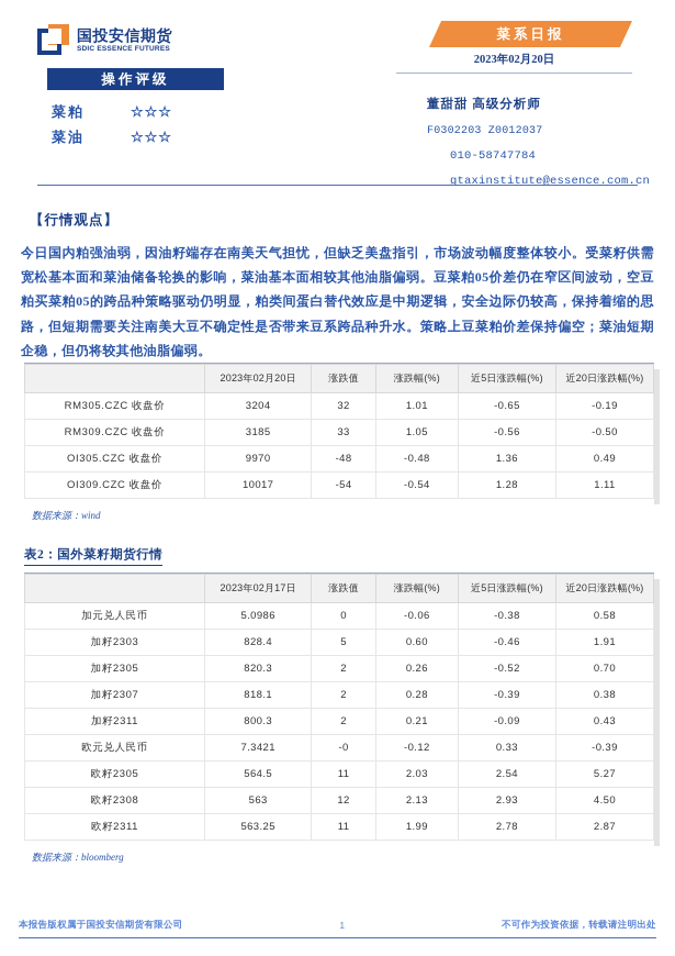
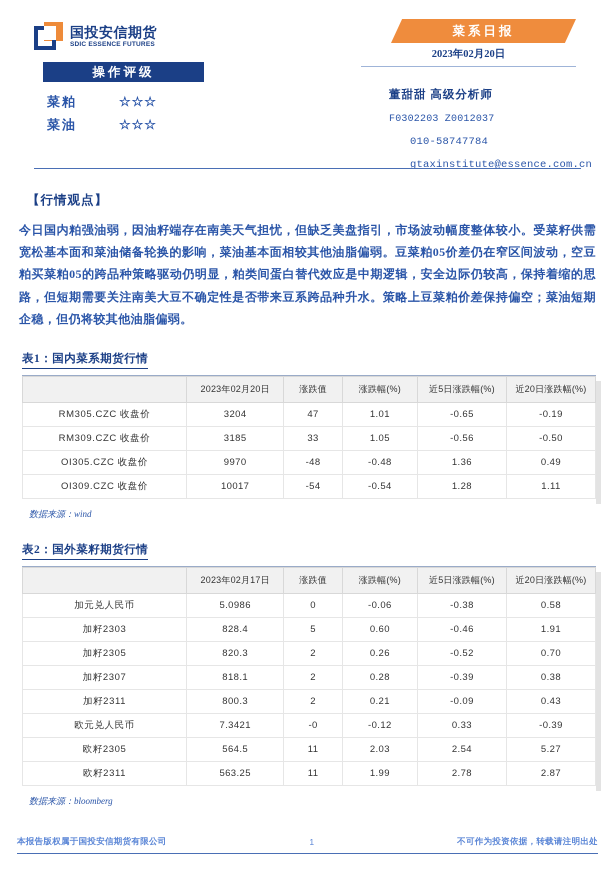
  国投安信期货
  操作评级
  菜粕
  ☆☆☆
  菜油
  ☆☆☆
  菜系日报
  2023年02月20日
  董甜甜 高级分析师
  F0302203 Z0012037
  010-58747784
  gtaxinstitute@essence.com.cn
  【行情观点】
  今日国内粕强油弱，因油籽端存在南美天气担忧，但缺乏美盘指引，市场波动幅度整体较小。受菜籽供需宽松基本面和菜油储备轮换的影响，菜油基本面相较其他油脂偏弱。豆菜粕05价差仍在窄区间波动，空豆粕买菜粕05的跨品种策略驱动仍明显，粕类间蛋白替代效应是中期逻辑，安全边际仍较高，保持着缩的思路，但短期需要关注南美大豆不确定性是否带来豆系跨品种升水。策略上豆菜粕价差保持偏空；菜油短期企稳，但仍将较其他油脂偏弱。
+ 表1：国内菜系期货行情
  	2023年02月20日	涨跌值	涨跌幅(%)	近5日涨跌幅(%)	近20日涨跌幅(%)
- RM305.CZC 收盘价	3204	32	1.01	-0.65	-0.19
+ RM305.CZC 收盘价	3204	47	1.01	-0.65	-0.19
  RM309.CZC 收盘价	3185	33	1.05	-0.56	-0.50
  OI305.CZC 收盘价	9970	-48	-0.48	1.36	0.49
  OI309.CZC 收盘价	10017	-54	-0.54	1.28	1.11
  数据来源：wind
  表2：国外菜籽期货行情
  	2023年02月17日	涨跌值	涨跌幅(%)	近5日涨跌幅(%)	近20日涨跌幅(%)
  加元兑人民币	5.0986	0	-0.06	-0.38	0.58
  加籽2303	828.4	5	0.60	-0.46	1.91
  加籽2305	820.3	2	0.26	-0.52	0.70
  加籽2307	818.1	2	0.28	-0.39	0.38
  加籽2311	800.3	2	0.21	-0.09	0.43
  欧元兑人民币	7.3421	-0	-0.12	0.33	-0.39
  欧籽2305	564.5	11	2.03	2.54	5.27
- 欧籽2308	563	12	2.13	2.93	4.50
  欧籽2311	563.25	11	1.99	2.78	2.87
  数据来源：bloomberg
  本报告版权属于国投安信期货有限公司
  1
  不可作为投资依据，转载请注明出处
